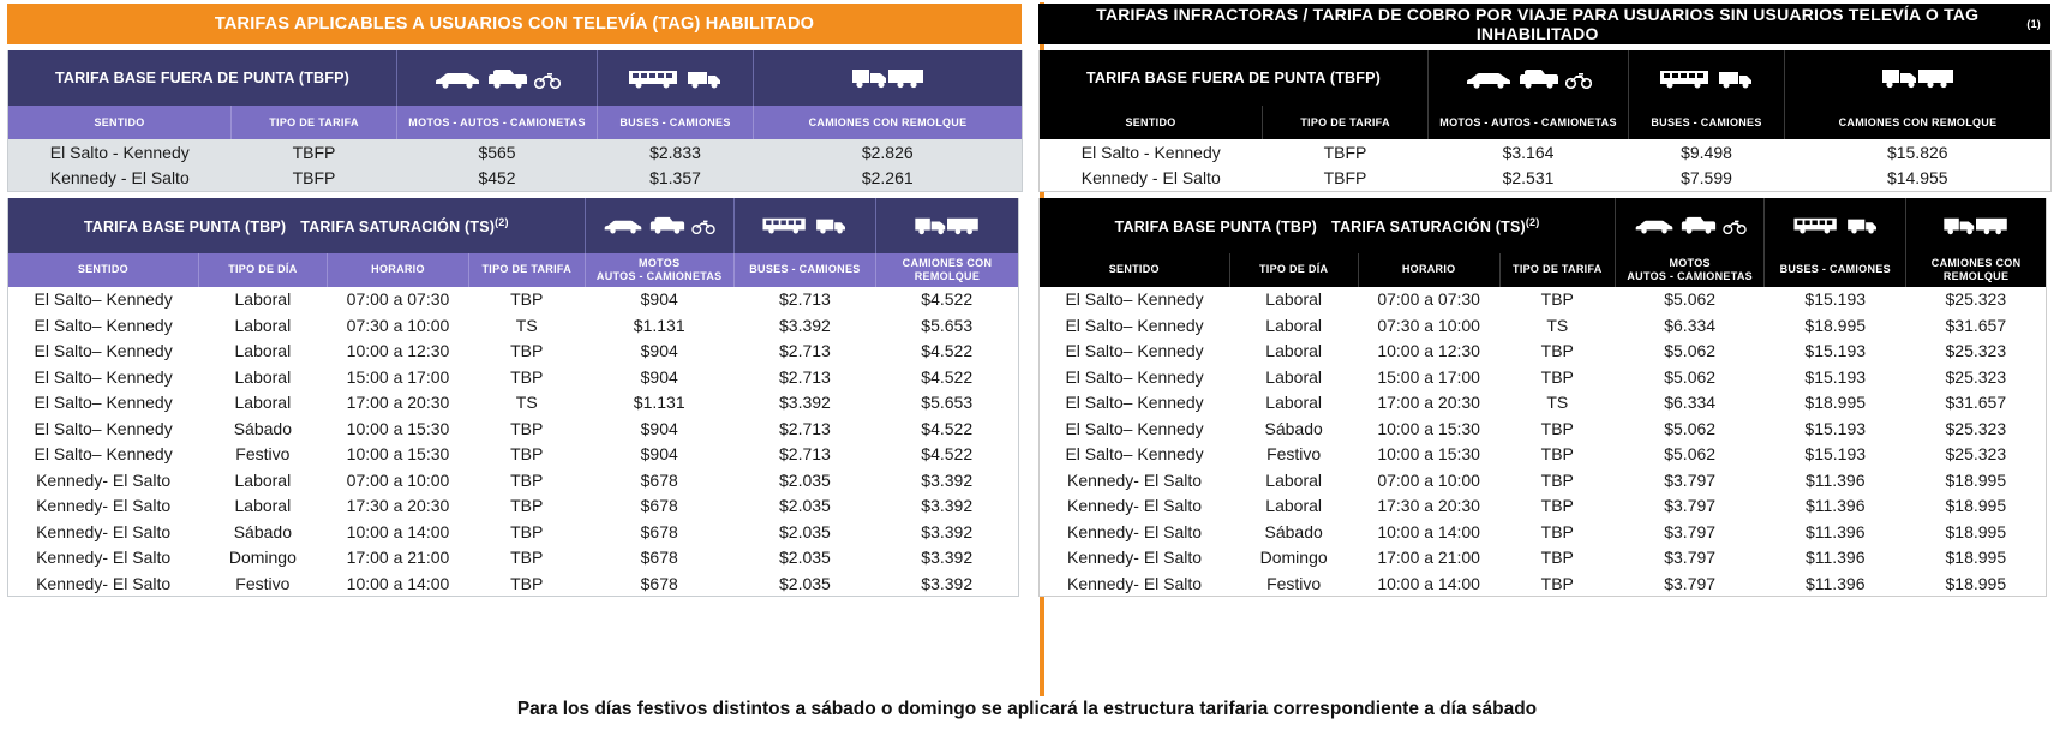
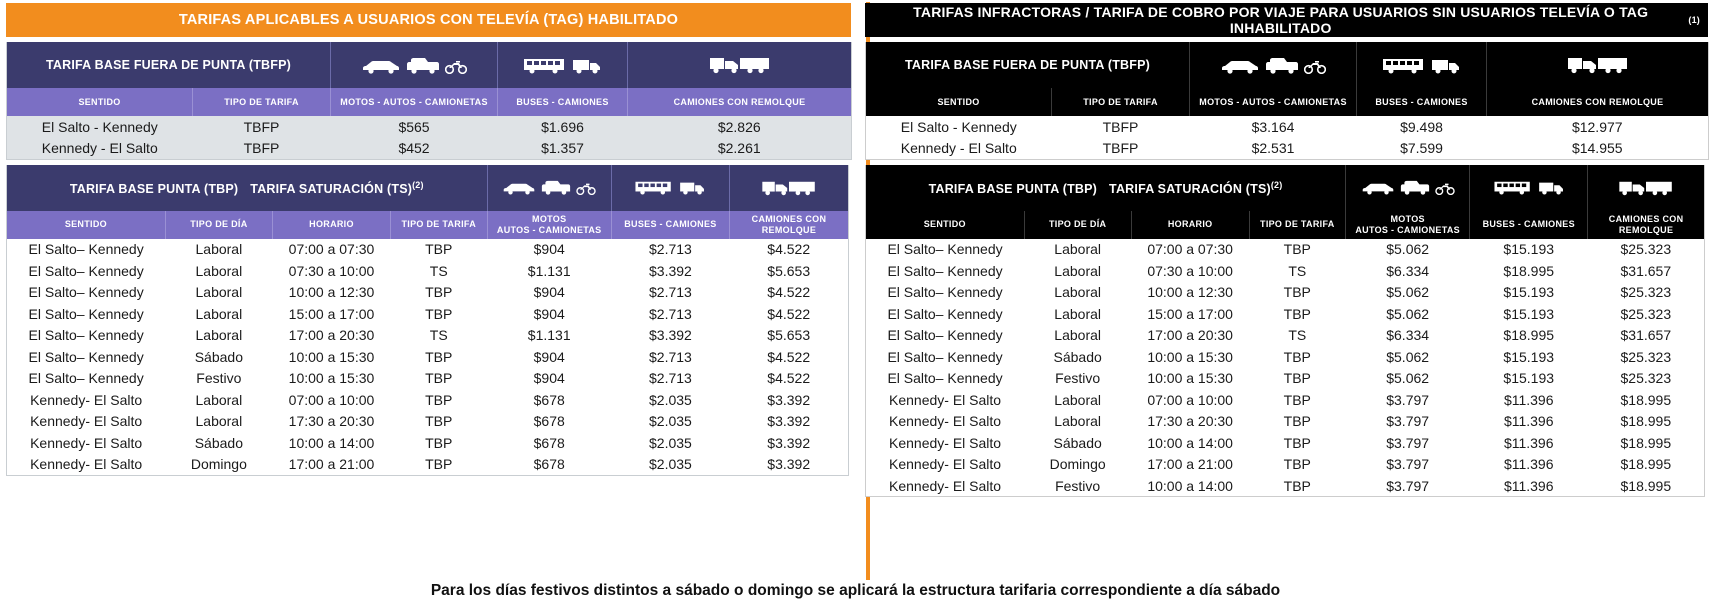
  TARIFAS APLICABLES A USUARIOS CON TELEVÍA (TAG) HABILITADO
  TARIFA BASE FUERA DE PUNTA (TBFP)
  SENTIDO	TIPO DE TARIFA	MOTOS - AUTOS - CAMIONETAS	BUSES - CAMIONES	CAMIONES CON REMOLQUE
- El Salto - Kennedy	TBFP	$565	$2.833	$2.826
+ El Salto - Kennedy	TBFP	$565	$1.696	$2.826
  Kennedy - El Salto	TBFP	$452	$1.357	$2.261
  TARIFA BASE PUNTA (TBP) TARIFA SATURACIÓN (TS)(2)
  SENTIDO	TIPO DE DÍA	HORARIO	TIPO DE TARIFA	MOTOS AUTOS - CAMIONETAS	BUSES - CAMIONES	CAMIONES CON REMOLQUE
  El Salto– Kennedy	Laboral	07:00 a 07:30	TBP	$904	$2.713	$4.522
  El Salto– Kennedy	Laboral	07:30 a 10:00	TS	$1.131	$3.392	$5.653
  El Salto– Kennedy	Laboral	10:00 a 12:30	TBP	$904	$2.713	$4.522
  El Salto– Kennedy	Laboral	15:00 a 17:00	TBP	$904	$2.713	$4.522
  El Salto– Kennedy	Laboral	17:00 a 20:30	TS	$1.131	$3.392	$5.653
  El Salto– Kennedy	Sábado	10:00 a 15:30	TBP	$904	$2.713	$4.522
  El Salto– Kennedy	Festivo	10:00 a 15:30	TBP	$904	$2.713	$4.522
  Kennedy- El Salto	Laboral	07:00 a 10:00	TBP	$678	$2.035	$3.392
  Kennedy- El Salto	Laboral	17:30 a 20:30	TBP	$678	$2.035	$3.392
  Kennedy- El Salto	Sábado	10:00 a 14:00	TBP	$678	$2.035	$3.392
  Kennedy- El Salto	Domingo	17:00 a 21:00	TBP	$678	$2.035	$3.392
- Kennedy- El Salto	Festivo	10:00 a 14:00	TBP	$678	$2.035	$3.392
  TARIFAS INFRACTORAS / TARIFA DE COBRO POR VIAJE PARA USUARIOS SIN USUARIOS TELEVÍA O TAG INHABILITADO
  (1)
  TARIFA BASE FUERA DE PUNTA (TBFP)
  SENTIDO	TIPO DE TARIFA	MOTOS - AUTOS - CAMIONETAS	BUSES - CAMIONES	CAMIONES CON REMOLQUE
- El Salto - Kennedy	TBFP	$3.164	$9.498	$15.826
+ El Salto - Kennedy	TBFP	$3.164	$9.498	$12.977
  Kennedy - El Salto	TBFP	$2.531	$7.599	$14.955
  TARIFA BASE PUNTA (TBP) TARIFA SATURACIÓN (TS)(2)
  SENTIDO	TIPO DE DÍA	HORARIO	TIPO DE TARIFA	MOTOS AUTOS - CAMIONETAS	BUSES - CAMIONES	CAMIONES CON REMOLQUE
  El Salto– Kennedy	Laboral	07:00 a 07:30	TBP	$5.062	$15.193	$25.323
  El Salto– Kennedy	Laboral	07:30 a 10:00	TS	$6.334	$18.995	$31.657
  El Salto– Kennedy	Laboral	10:00 a 12:30	TBP	$5.062	$15.193	$25.323
  El Salto– Kennedy	Laboral	15:00 a 17:00	TBP	$5.062	$15.193	$25.323
  El Salto– Kennedy	Laboral	17:00 a 20:30	TS	$6.334	$18.995	$31.657
  El Salto– Kennedy	Sábado	10:00 a 15:30	TBP	$5.062	$15.193	$25.323
  El Salto– Kennedy	Festivo	10:00 a 15:30	TBP	$5.062	$15.193	$25.323
  Kennedy- El Salto	Laboral	07:00 a 10:00	TBP	$3.797	$11.396	$18.995
  Kennedy- El Salto	Laboral	17:30 a 20:30	TBP	$3.797	$11.396	$18.995
  Kennedy- El Salto	Sábado	10:00 a 14:00	TBP	$3.797	$11.396	$18.995
  Kennedy- El Salto	Domingo	17:00 a 21:00	TBP	$3.797	$11.396	$18.995
  Kennedy- El Salto	Festivo	10:00 a 14:00	TBP	$3.797	$11.396	$18.995
  Para los días festivos distintos a sábado o domingo se aplicará la estructura tarifaria correspondiente a día sábado
